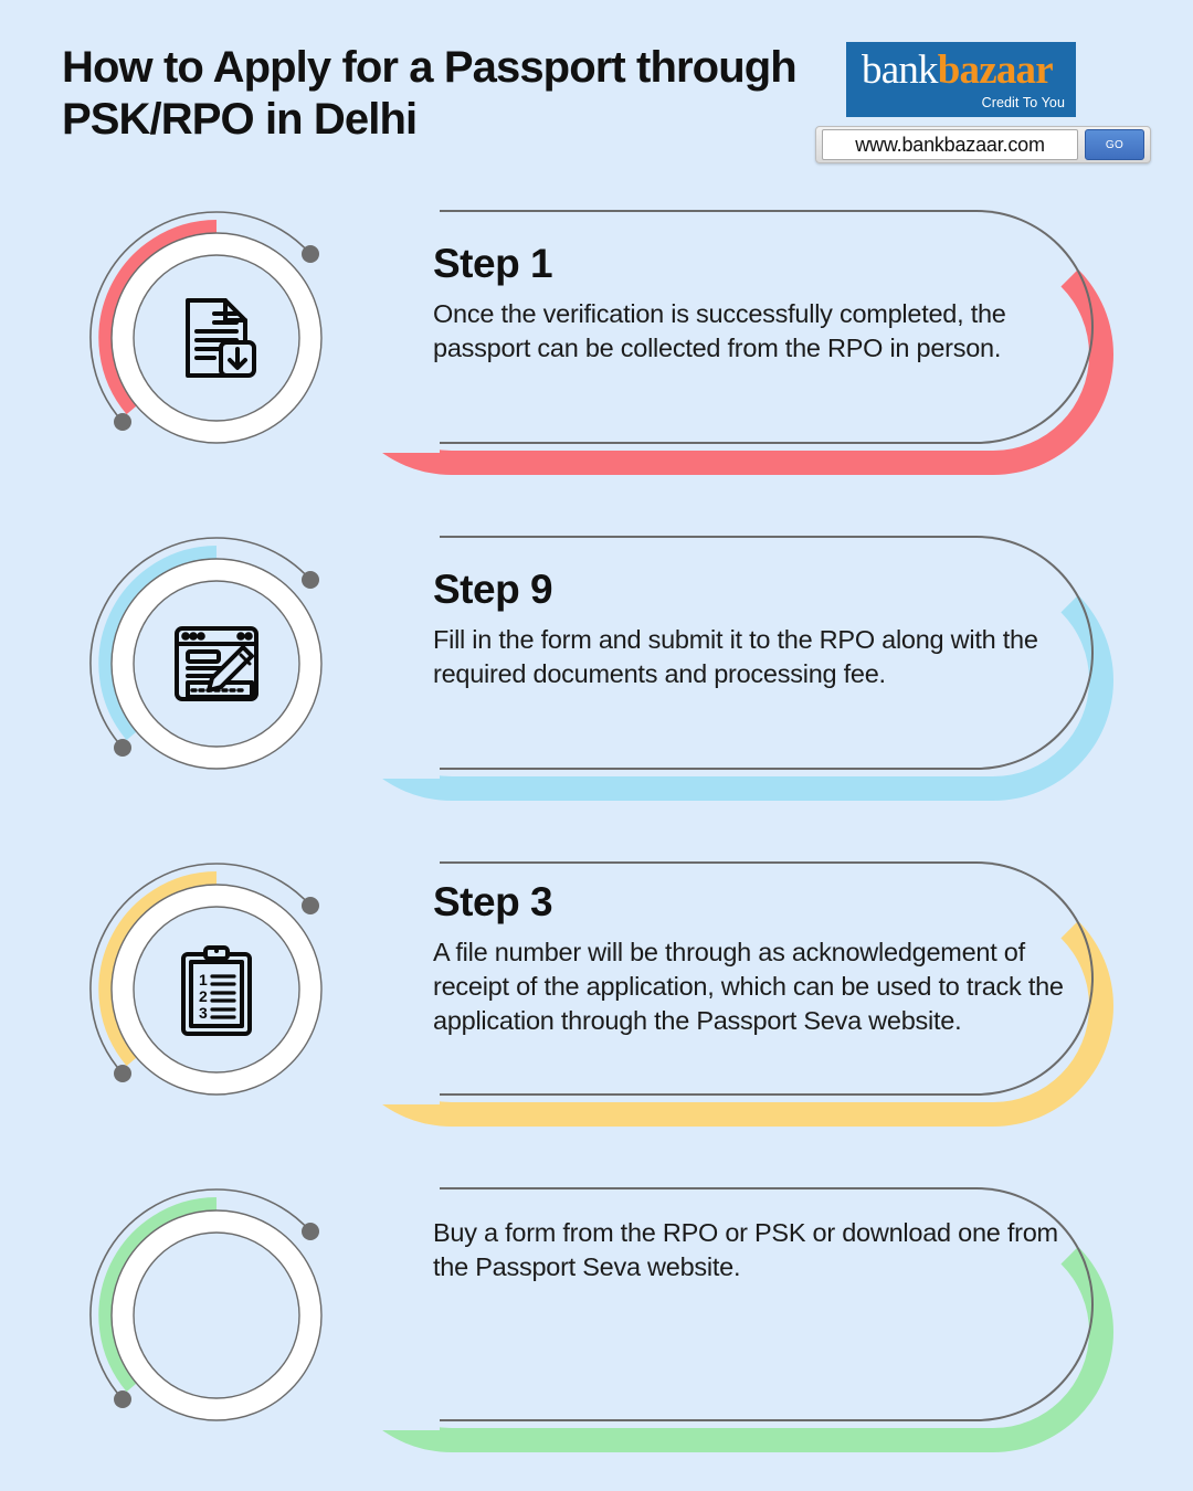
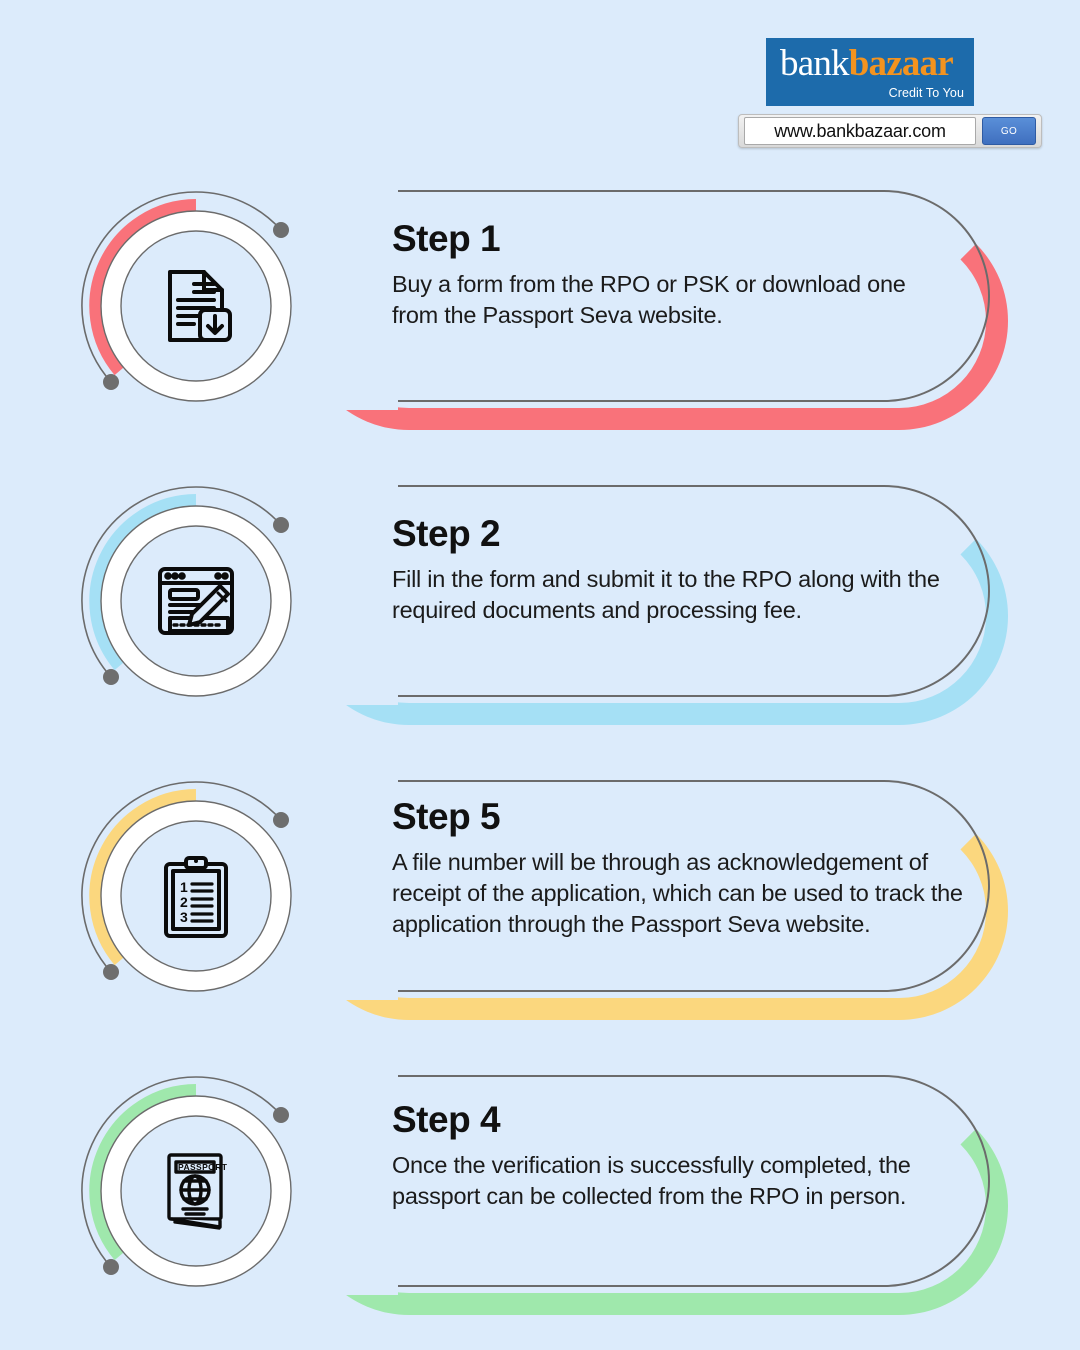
- How to Apply for a Passport through PSK/RPO in Delhi
  bankbazaar
  Credit To You
  www.bankbazaar.com
  GO
  Step 1
- Once the verification is successfully completed, the passport can be collected from the RPO in person.
+ Buy a form from the RPO or PSK or download one from the Passport Seva website.
- Step 9
+ Step 2
  Fill in the form and submit it to the RPO along with the required documents and processing fee.
  1
  2
  3
- Step 3
+ Step 5
  A file number will be through as acknowledgement of receipt of the application, which can be used to track the application through the Passport Seva website.
+ PASSPORT
+ Step 4
- Buy a form from the RPO or PSK or download one from the Passport Seva website.
+ Once the verification is successfully completed, the passport can be collected from the RPO in person.
